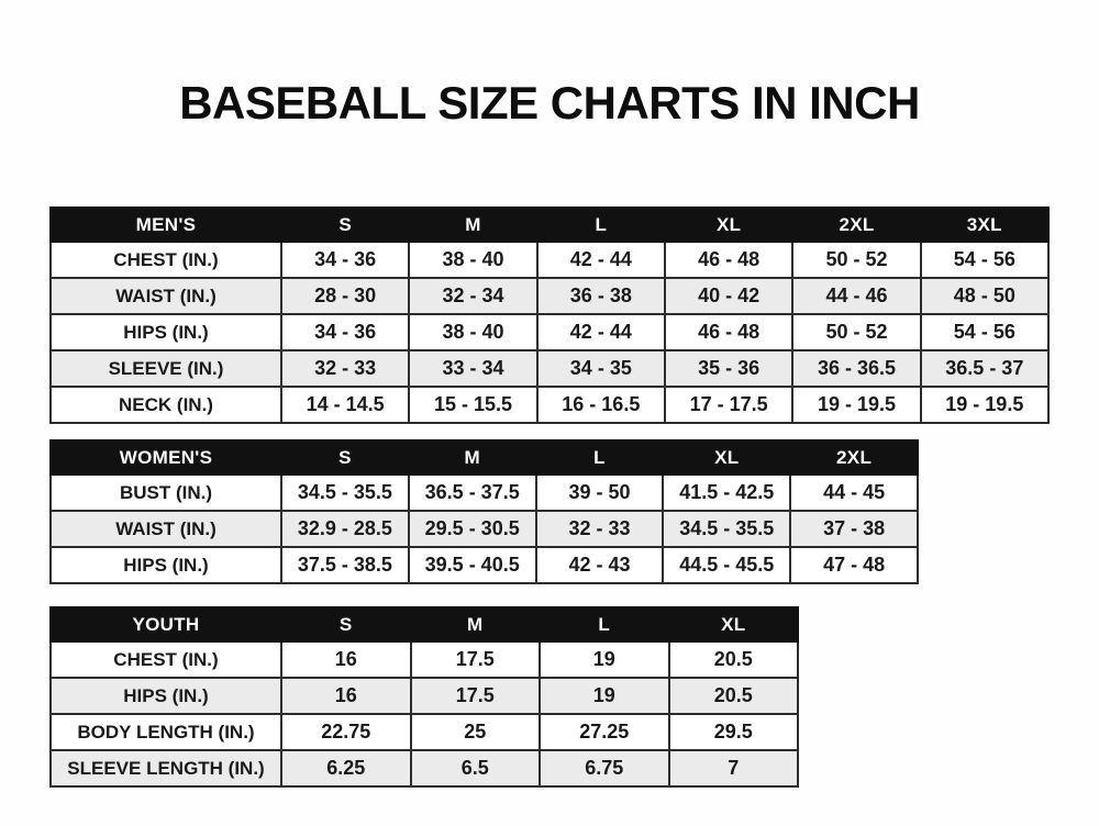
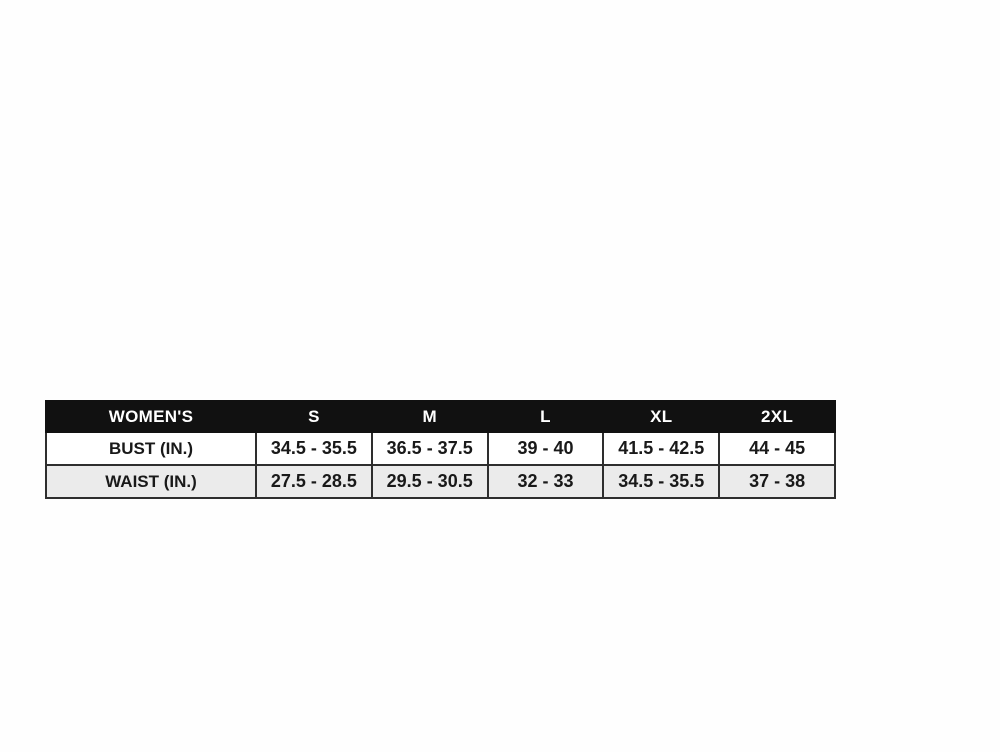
- BASEBALL SIZE CHARTS IN INCH
- MEN'S	S	M	L	XL	2XL	3XL
- CHEST (IN.)	34 - 36	38 - 40	42 - 44	46 - 48	50 - 52	54 - 56
- WAIST (IN.)	28 - 30	32 - 34	36 - 38	40 - 42	44 - 46	48 - 50
- HIPS (IN.)	34 - 36	38 - 40	42 - 44	46 - 48	50 - 52	54 - 56
- SLEEVE (IN.)	32 - 33	33 - 34	34 - 35	35 - 36	36 - 36.5	36.5 - 37
- NECK (IN.)	14 - 14.5	15 - 15.5	16 - 16.5	17 - 17.5	19 - 19.5	19 - 19.5
  WOMEN'S	S	M	L	XL	2XL
- BUST (IN.)	34.5 - 35.5	36.5 - 37.5	39 - 50	41.5 - 42.5	44 - 45
+ BUST (IN.)	34.5 - 35.5	36.5 - 37.5	39 - 40	41.5 - 42.5	44 - 45
- WAIST (IN.)	32.9 - 28.5	29.5 - 30.5	32 - 33	34.5 - 35.5	37 - 38
+ WAIST (IN.)	27.5 - 28.5	29.5 - 30.5	32 - 33	34.5 - 35.5	37 - 38
- HIPS (IN.)	37.5 - 38.5	39.5 - 40.5	42 - 43	44.5 - 45.5	47 - 48
- YOUTH	S	M	L	XL
- CHEST (IN.)	16	17.5	19	20.5
- HIPS (IN.)	16	17.5	19	20.5
- BODY LENGTH (IN.)	22.75	25	27.25	29.5
- SLEEVE LENGTH (IN.)	6.25	6.5	6.75	7
